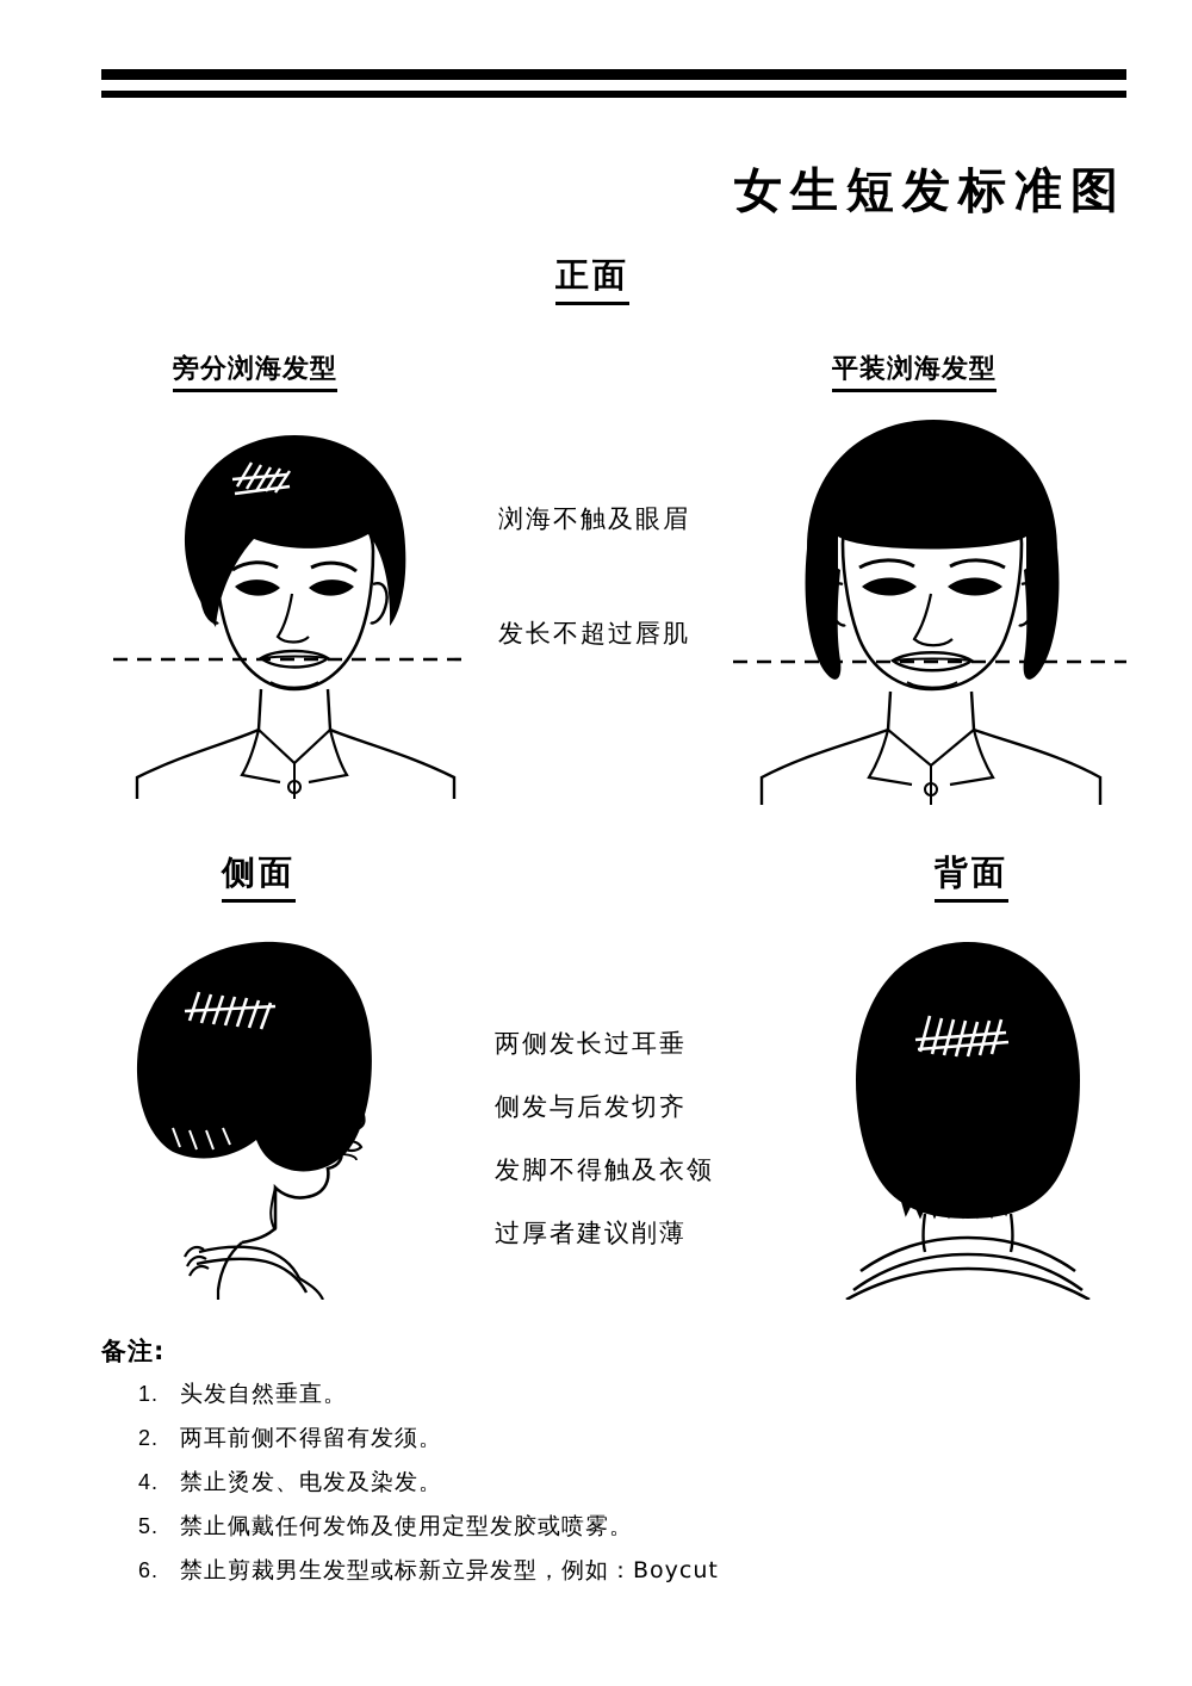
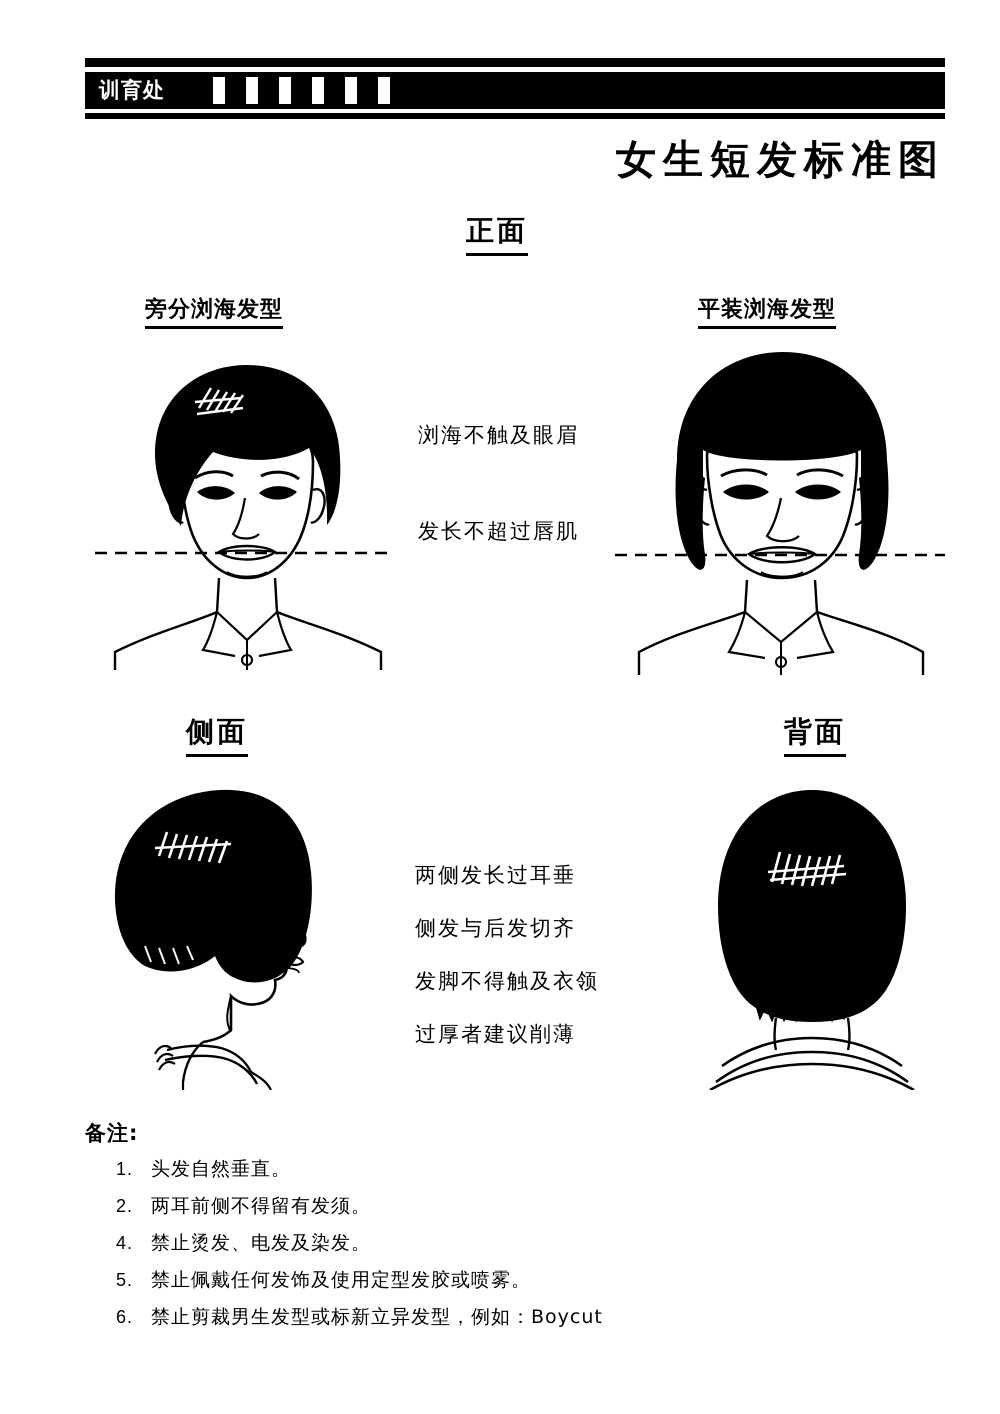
+ 训育处
  女生短发标准图
  正面
  旁分浏海发型
  平装浏海发型
  浏海不触及眼眉
  发长不超过唇肌
  侧面
  背面
  两侧发长过耳垂
  侧发与后发切齐
  发脚不得触及衣领
  过厚者建议削薄
  备注:
  1.
  头发自然垂直。
  2.
  两耳前侧不得留有发须。
  4.
  禁止烫发、电发及染发。
  5.
  禁止佩戴任何发饰及使用定型发胶或喷雾。
  6.
  禁止剪裁男生发型或标新立异发型，例如：Boycut
